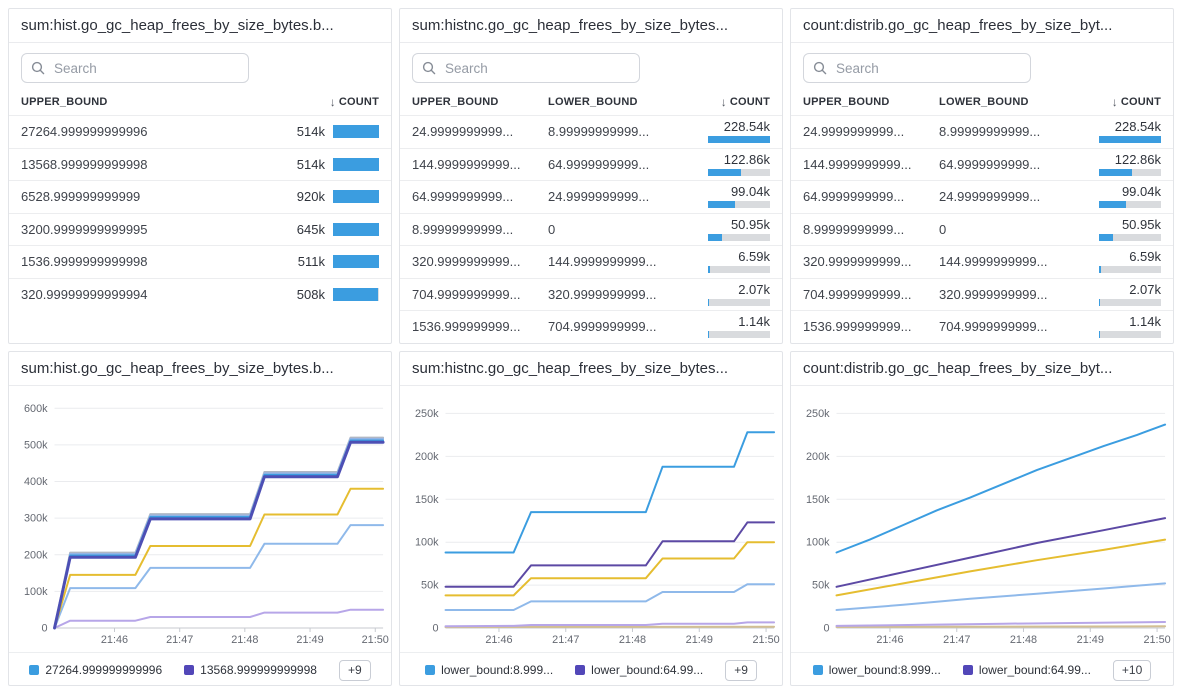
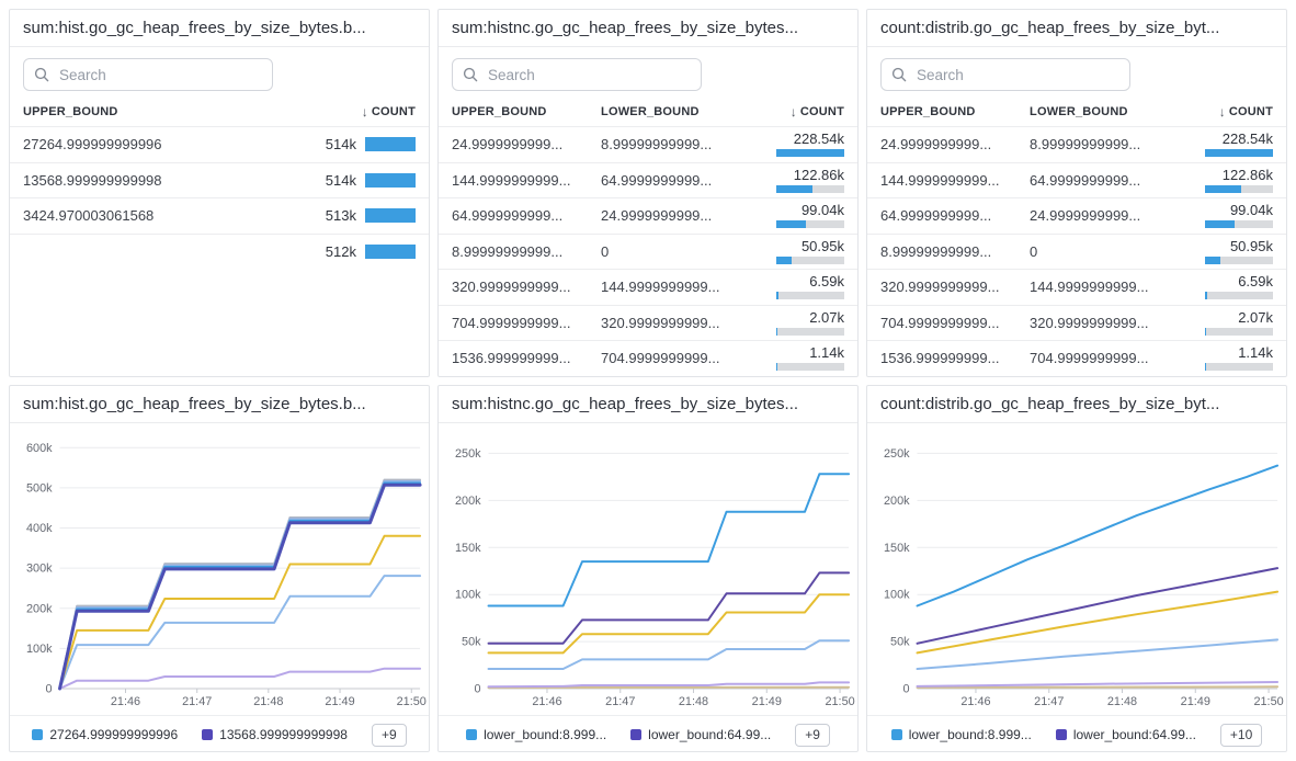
  sum:hist.go_gc_heap_frees_by_size_bytes.b...
  Search
  UPPER_BOUND
  ↓
  COUNT
  27264.999999999996
  514k
  13568.999999999998
  514k
- 6528.999999999999
+ 3424.970003061568
- 920k
+ 513k
- 3200.9999999999995
- 645k
+ 512k
- 1536.9999999999998
- 511k
- 320.99999999999994
- 508k
  sum:histnc.go_gc_heap_frees_by_size_bytes...
  Search
  UPPER_BOUND
  LOWER_BOUND
  ↓
  COUNT
  24.9999999999...
  8.99999999999...
  228.54k
  144.9999999999...
  64.9999999999...
  122.86k
  64.9999999999...
  24.9999999999...
  99.04k
  8.99999999999...
  0
  50.95k
  320.9999999999...
  144.9999999999...
  6.59k
  704.9999999999...
  320.9999999999...
  2.07k
  1536.999999999...
  704.9999999999...
  1.14k
  count:distrib.go_gc_heap_frees_by_size_byt...
  Search
  UPPER_BOUND
  LOWER_BOUND
  ↓
  COUNT
  24.9999999999...
  8.99999999999...
  228.54k
  144.9999999999...
  64.9999999999...
  122.86k
  64.9999999999...
  24.9999999999...
  99.04k
  8.99999999999...
  0
  50.95k
  320.9999999999...
  144.9999999999...
  6.59k
  704.9999999999...
  320.9999999999...
  2.07k
  1536.999999999...
  704.9999999999...
  1.14k
  sum:hist.go_gc_heap_frees_by_size_bytes.b...
  0
  100k
  200k
  300k
  400k
  500k
  600k
  21:46
  21:47
  21:48
  21:49
  21:50
  27264.999999999996
  13568.999999999998
  +9
  sum:histnc.go_gc_heap_frees_by_size_bytes...
  0
  50k
  100k
  150k
  200k
  250k
  21:46
  21:47
  21:48
  21:49
  21:50
  lower_bound:8.999...
  lower_bound:64.99...
  +9
  count:distrib.go_gc_heap_frees_by_size_byt...
  0
  50k
  100k
  150k
  200k
  250k
  21:46
  21:47
  21:48
  21:49
  21:50
  lower_bound:8.999...
  lower_bound:64.99...
  +10
